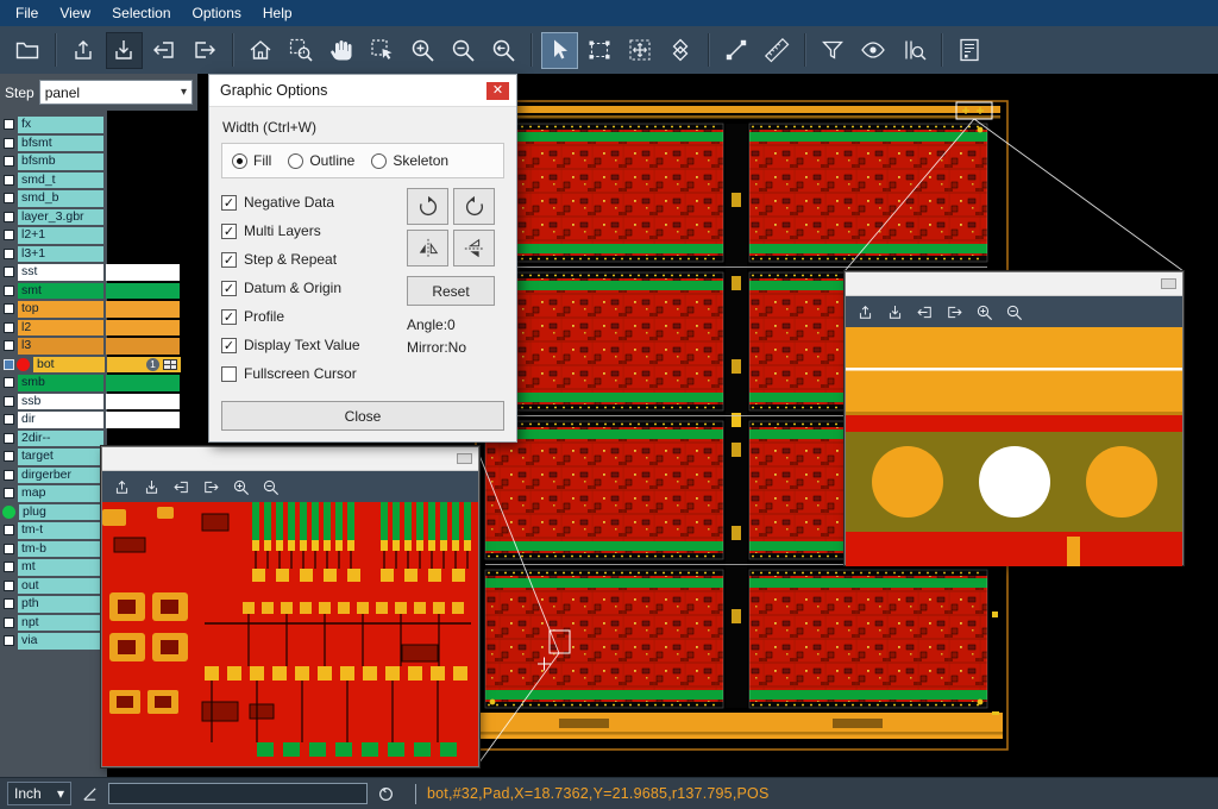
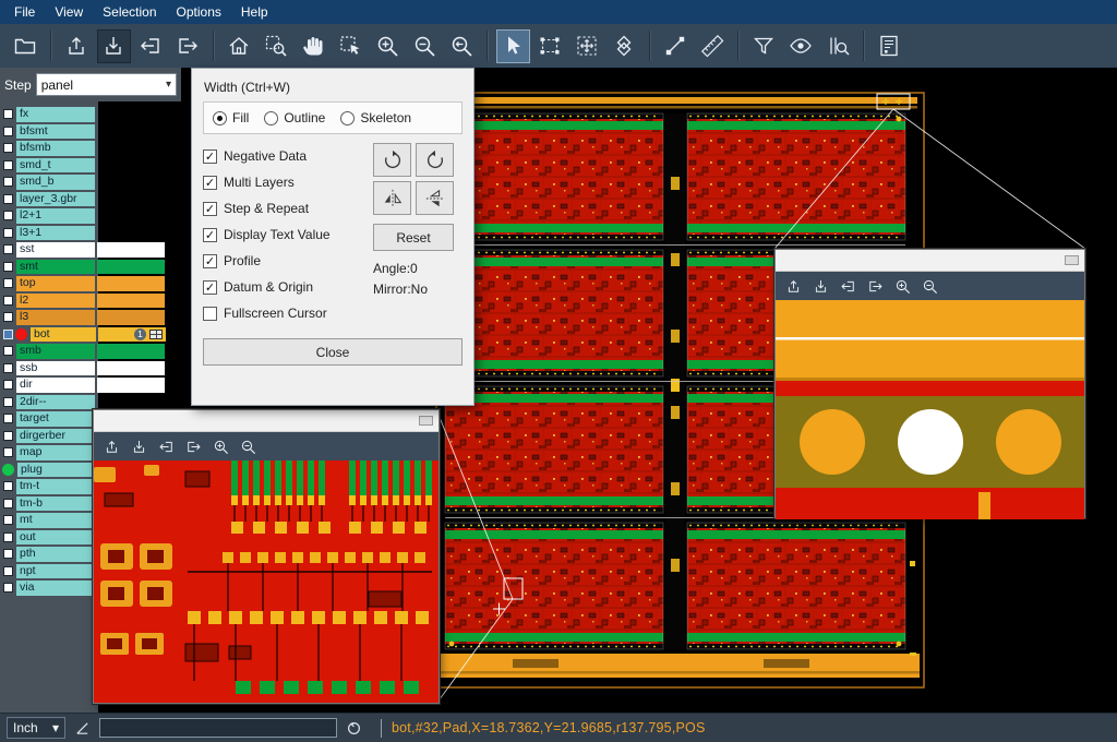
  File
  View
  Selection
  Options
  Help
  Step
  panel
  ▾
  fx
  bfsmt
  bfsmb
  smd_t
  smd_b
  layer_3.gbr
  l2+1
  l3+1
  sst
  smt
  top
  l2
  l3
  bot
  1
  smb
  ssb
  dir
  2dir--
  target
  dirgerber
  map
  plug
  tm-t
  tm-b
  mt
  out
  pth
  npt
  via
- Graphic Options
- ✕
  Width (Ctrl+W)
  Fill
  Outline
  Skeleton
  ✓
  Negative Data
  ✓
  Multi Layers
  ✓
  Step & Repeat
  ✓
- Datum & Origin
+ Display Text Value
  ✓
  Profile
  ✓
- Display Text Value
+ Datum & Origin
  Fullscreen Cursor
  Reset
  Angle:0
  Mirror:No
  Close
  Inch
  ▾
  bot,#32,Pad,X=18.7362,Y=21.9685,r137.795,POS
